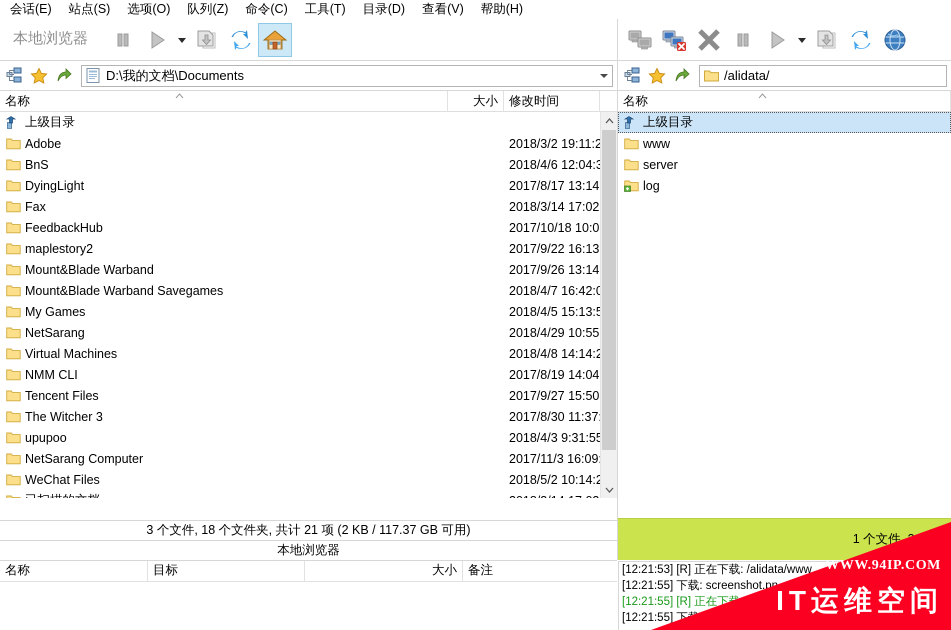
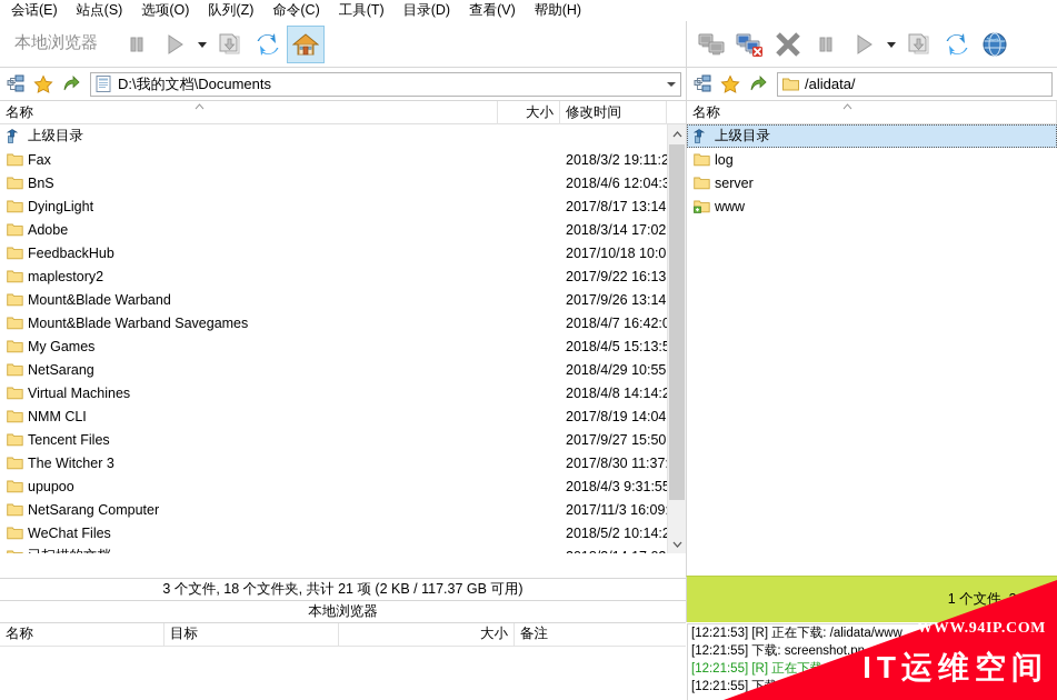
  会话(E)
  站点(S)
  选项(O)
  队列(Z)
  命令(C)
  工具(T)
  目录(D)
  查看(V)
  帮助(H)
  本地浏览器
  D:\我的文档\Documents
  /alidata/
  名称
  大小
  修改时间
  上级目录
- Adobe
+ Fax
  2018/3/2 19:11:2
  BnS
  2018/4/6 12:04:
  DyingLight
  2017/8/17 13:14
- Fax
+ Adobe
  2018/3/14 17:02
  FeedbackHub
  2017/10/18 10:0
  maplestory2
  2017/9/22 16:13
  Mount&Blade Warband
  2017/9/26 13:14
  Mount&Blade Warband Savegames
  2018/4/7 16:42:
  My Games
  2018/4/5 15:13:
  NetSarang
  2018/4/29 10:55
  Virtual Machines
  2018/4/8 14:14:
  NMM CLI
  2017/8/19 14:04
  Tencent Files
  2017/9/27 15:50
  The Witcher 3
  2017/8/30 11:37
  upupoo
  2018/4/3 9:31:5
  NetSarang Computer
  2017/11/3 16:09
  WeChat Files
  2018/5/2 10:14:
  名称
  上级目录
- www
+ log
  server
- log
+ www
  3 个文件, 18 个文件夹, 共计 21 项 (2 KB / 117.37 GB 可用)
  本地浏览器
  1 个文件, 3 个文
  名称
  目标
  大小
  备注
  [12:21:53] [R] 正在下载: /alidata/www
  [12:21:55] 下载: screenshot.pn
  [12:21:55] [R] 正在下载: /
  [12:21:55] 下载: sip
  WWW.94IP.COM
  IT运维空间
